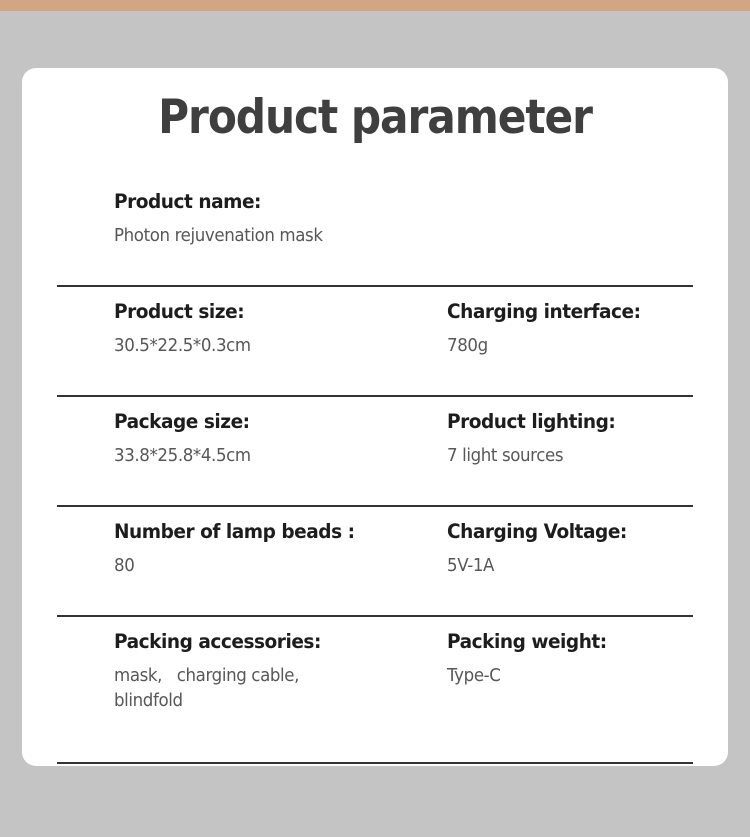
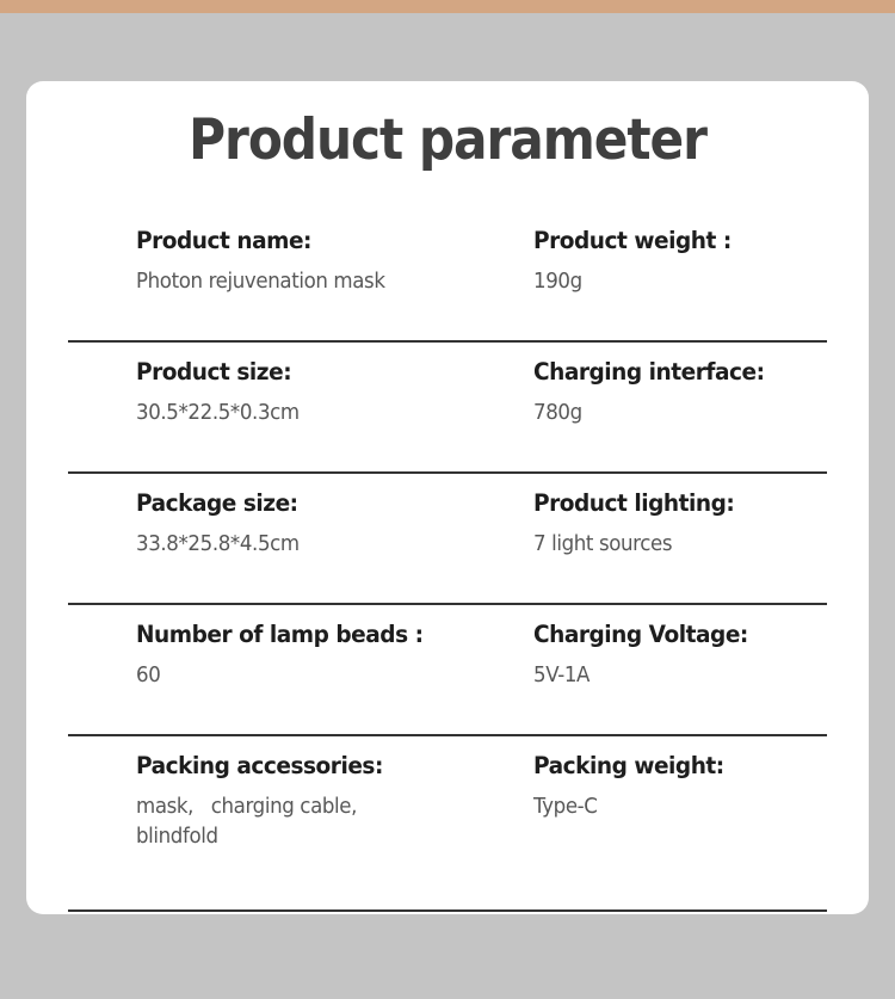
  Product parameter
  Product name:
  Photon rejuvenation mask
+ Product weight :
+ 190g
  Product size:
  30.5*22.5*0.3cm
  Charging interface:
  780g
  Package size:
  33.8*25.8*4.5cm
  Product lighting:
  7 light sources
  Number of lamp beads :
- 80
+ 60
  Charging Voltage:
  5V-1A
  Packing accessories:
  mask, charging cable,
  blindfold
  Packing weight:
  Type-C
